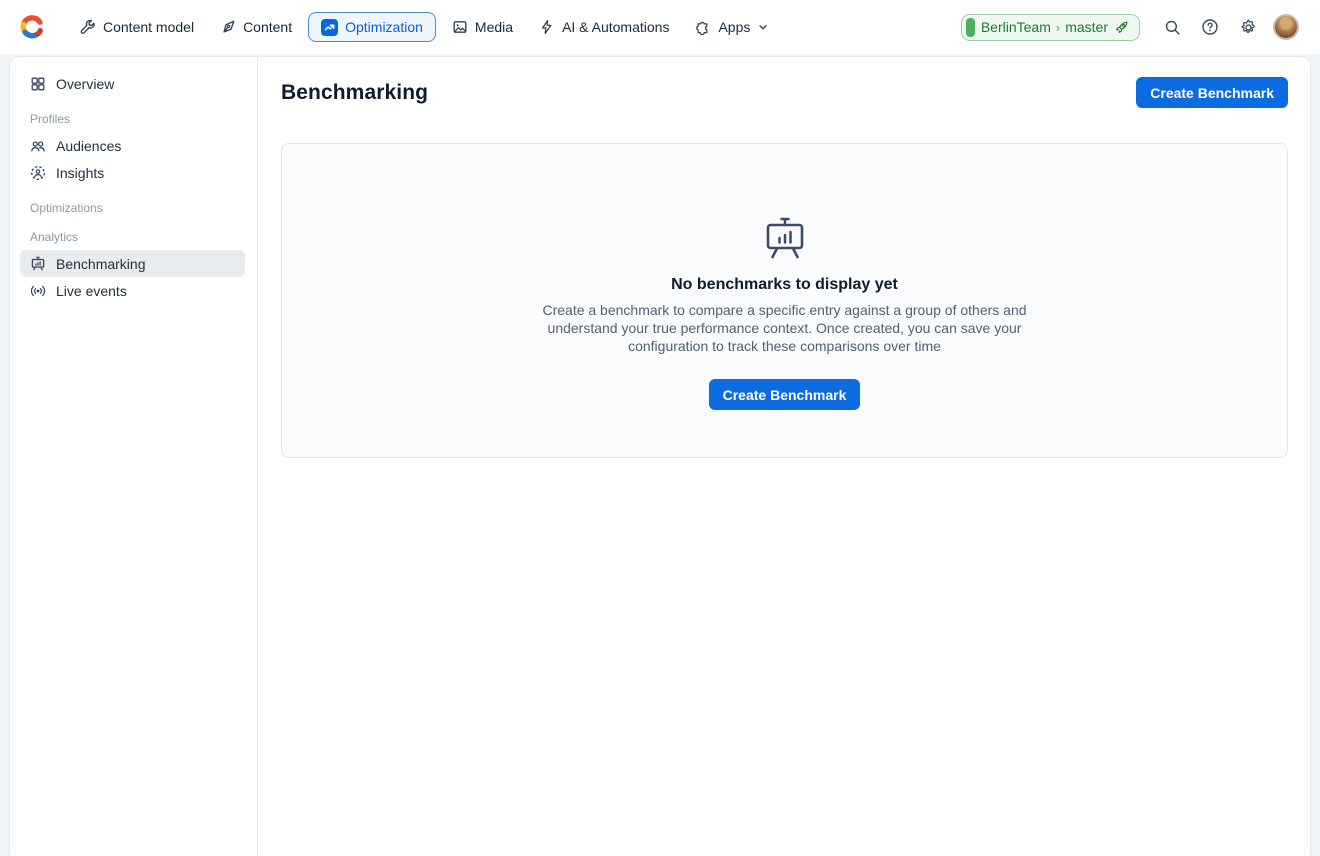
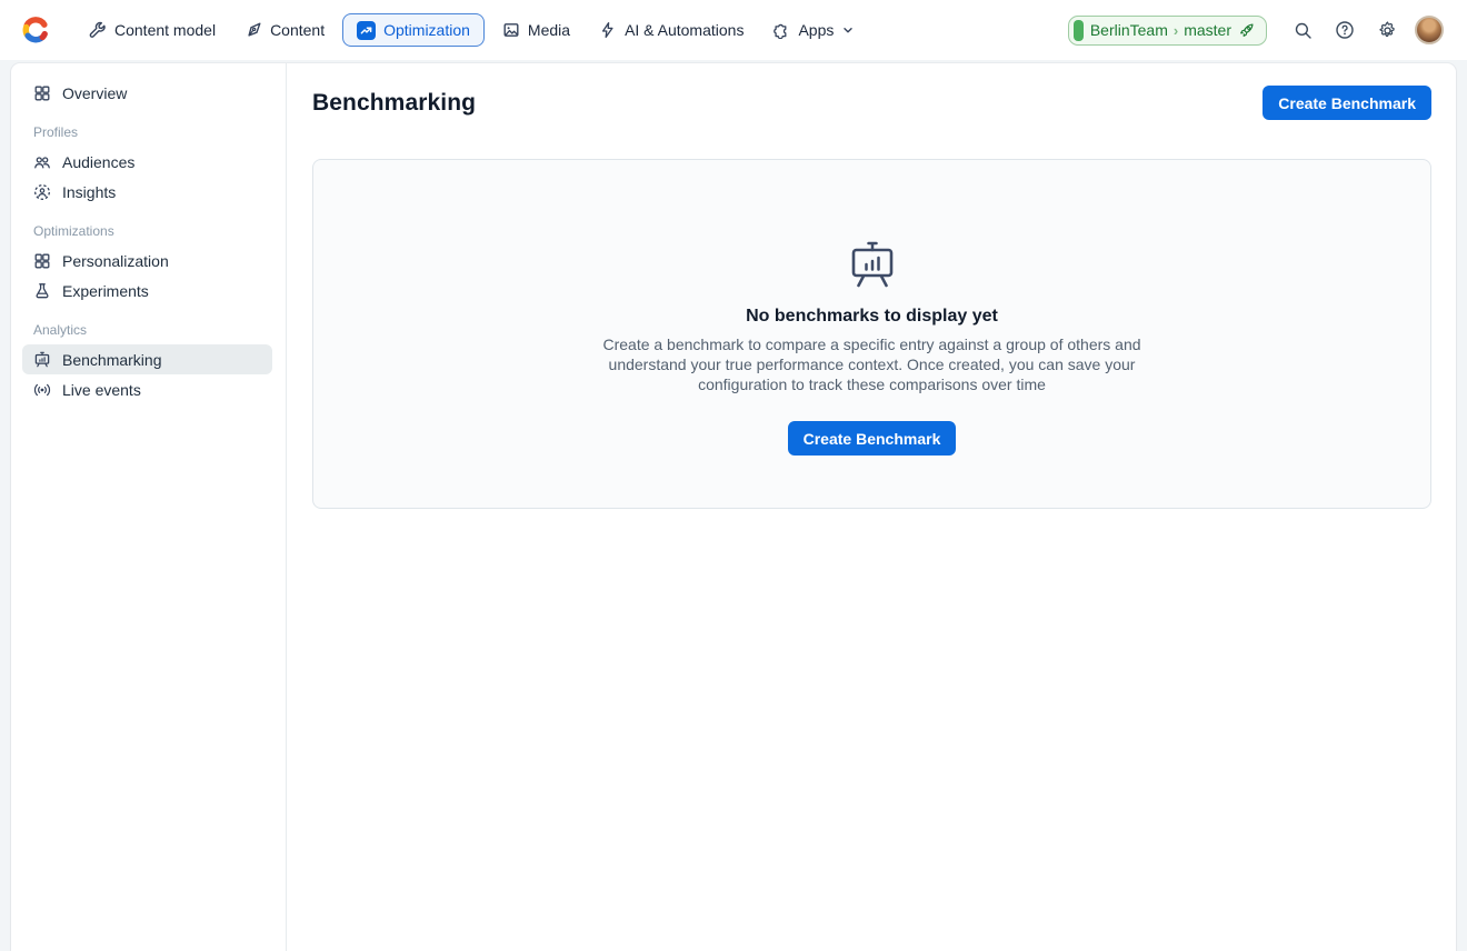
  Content model
  Content
  Optimization
  Media
  AI & Automations
  Apps
  BerlinTeam
  ›
  master
  Overview
  Profiles
  Audiences
  Insights
  Optimizations
+ Personalization
+ Experiments
  Analytics
  Benchmarking
  Live events
  Benchmarking
  Create Benchmark
  No benchmarks to display yet
  Create a benchmark to compare a specific entry against a group of others and understand your true performance context. Once created, you can save your configuration to track these comparisons over time
  Create Benchmark
